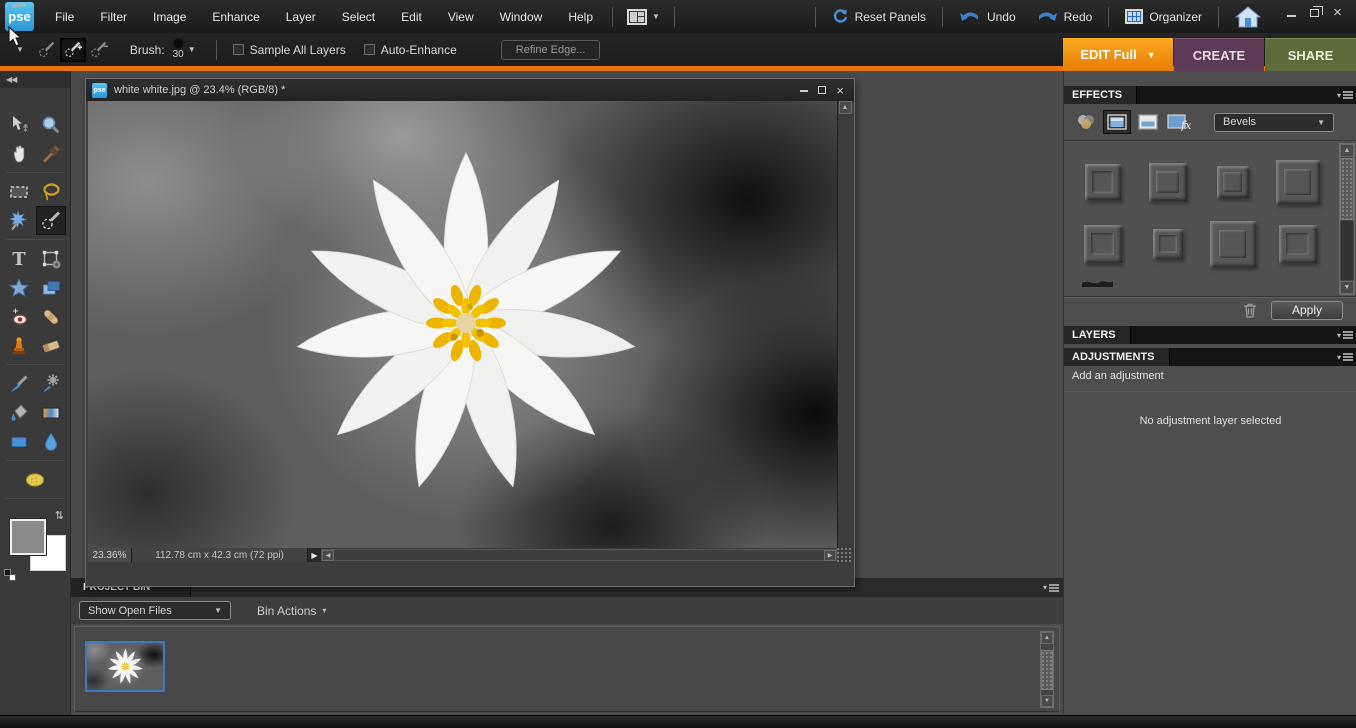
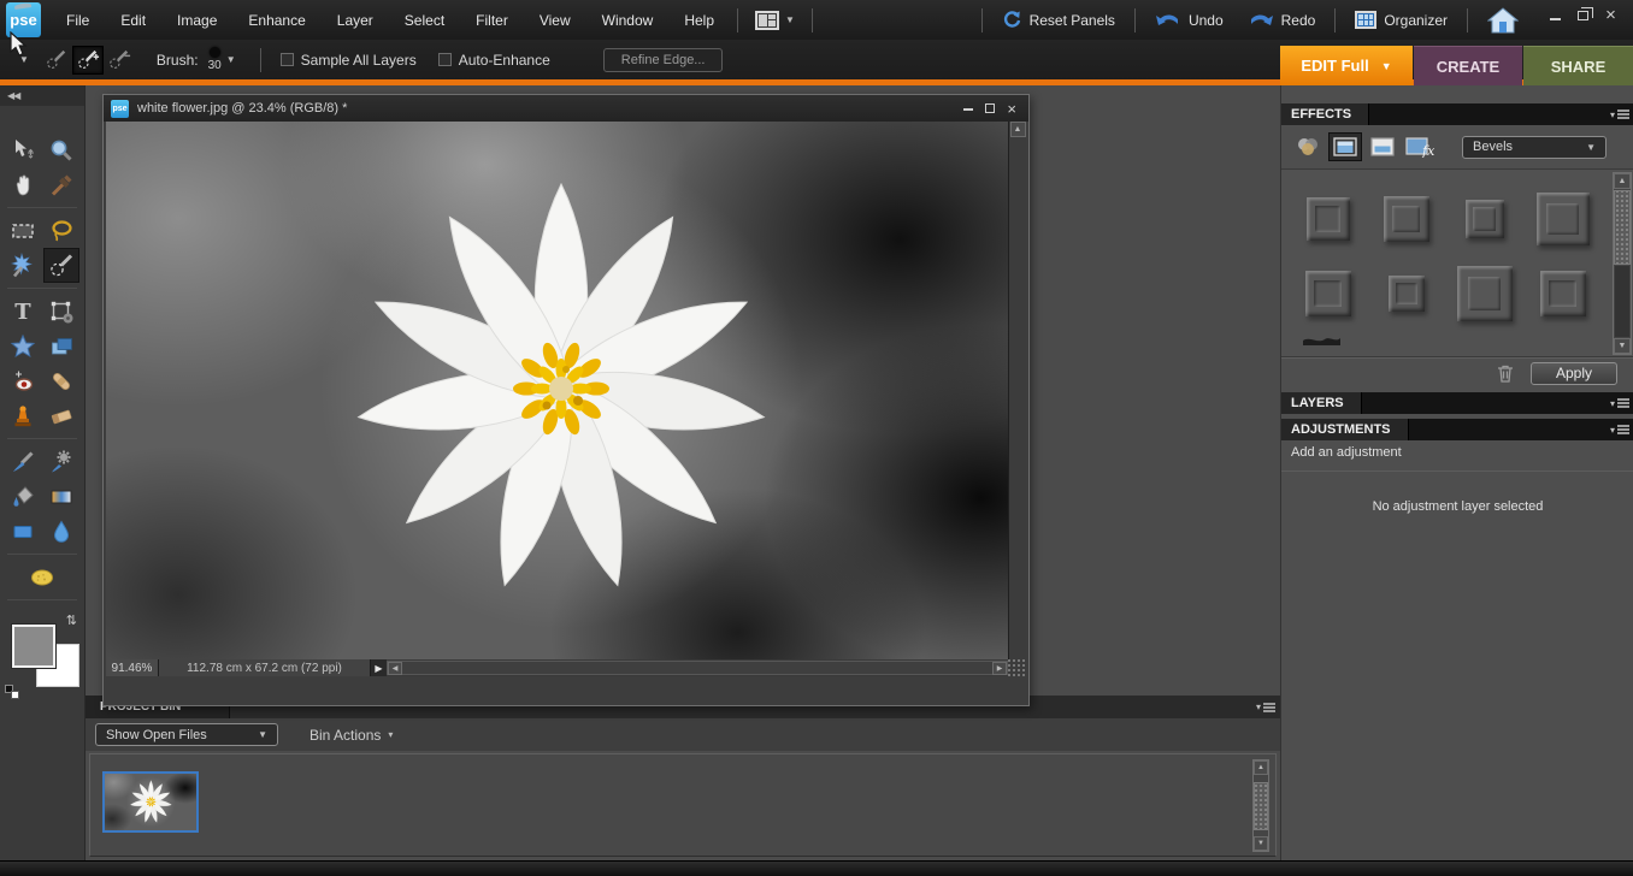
  pse
  File
- Filter
+ Edit
  Image
  Enhance
  Layer
  Select
- Edit
+ Filter
  View
  Window
  Help
  ▼
  Reset Panels
  Undo
  Redo
  Organizer
  ×
  ▼
  Brush:
  30
  ▼
  Sample All Layers
  Auto-Enhance
  Refine Edge...
  EDIT Full
  ▼
  CREATE
  SHARE
  ◀◀
  T
  ⇅
  PROJECT BIN
  ▾
  Show Open Files
  ▼
  Bin Actions
  ▾
- white white.jpg @ 23.4% (RGB/8) *
+ white flower.jpg @ 23.4% (RGB/8) *
  ×
- 23.36%
+ 91.46%
- 112.78 cm x 42.3 cm (72 ppi)
+ 112.78 cm x 67.2 cm (72 ppi)
  ▶
  EFFECTS
  ▾
  fx
  Bevels
  ▼
  Apply
  LAYERS
  ▾
  ADJUSTMENTS
  ▾
  Add an adjustment
  No adjustment layer selected
